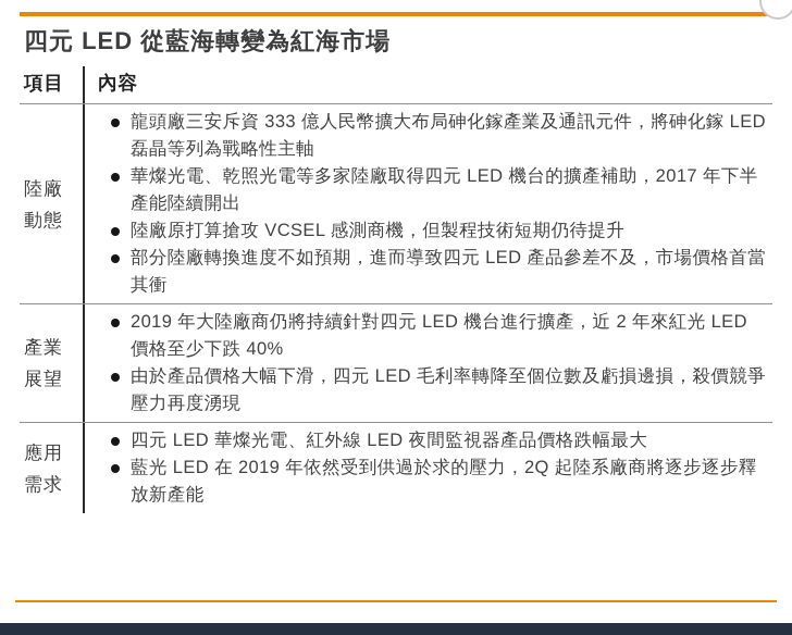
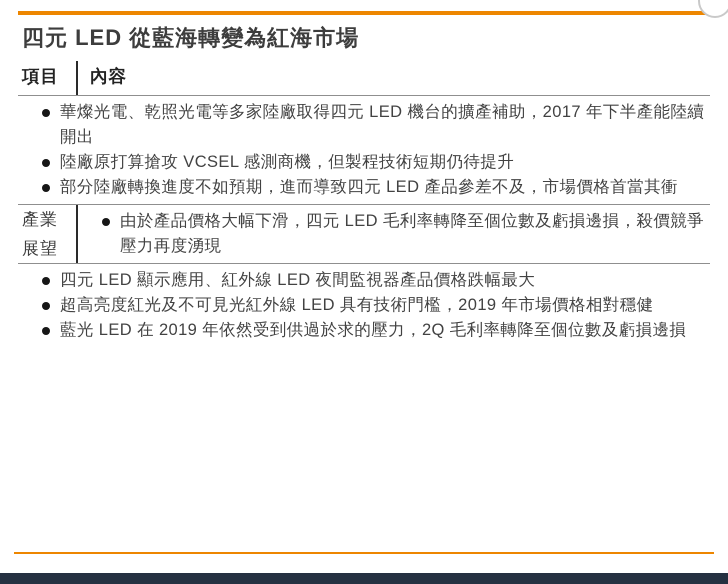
  四元 LED 從藍海轉變為紅海市場
  項目
  內容
- 陸廠動態
- 龍頭廠三安斥資 333 億人民幣擴大布局砷化鎵產業及通訊元件，將砷化鎵 LED 磊晶等列為戰略性主軸
  華燦光電、乾照光電等多家陸廠取得四元 LED 機台的擴產補助，2017 年下半產能陸續開出
  陸廠原打算搶攻 VCSEL 感測商機，但製程技術短期仍待提升
  部分陸廠轉換進度不如預期，進而導致四元 LED 產品參差不及，市場價格首當其衝
  產業展望
- 2019 年大陸廠商仍將持續針對四元 LED 機台進行擴產，近 2 年來紅光 LED 價格至少下跌 40%
  由於產品價格大幅下滑，四元 LED 毛利率轉降至個位數及虧損邊損，殺價競爭壓力再度湧現
- 應用需求
- 四元 LED 華燦光電、紅外線 LED 夜間監視器產品價格跌幅最大
+ 四元 LED 顯示應用、紅外線 LED 夜間監視器產品價格跌幅最大
+ 超高亮度紅光及不可見光紅外線 LED 具有技術門檻，2019 年市場價格相對穩健
- 藍光 LED 在 2019 年依然受到供過於求的壓力，2Q 起陸系廠商將逐步逐步釋放新產能
+ 藍光 LED 在 2019 年依然受到供過於求的壓力，2Q 毛利率轉降至個位數及虧損邊損
